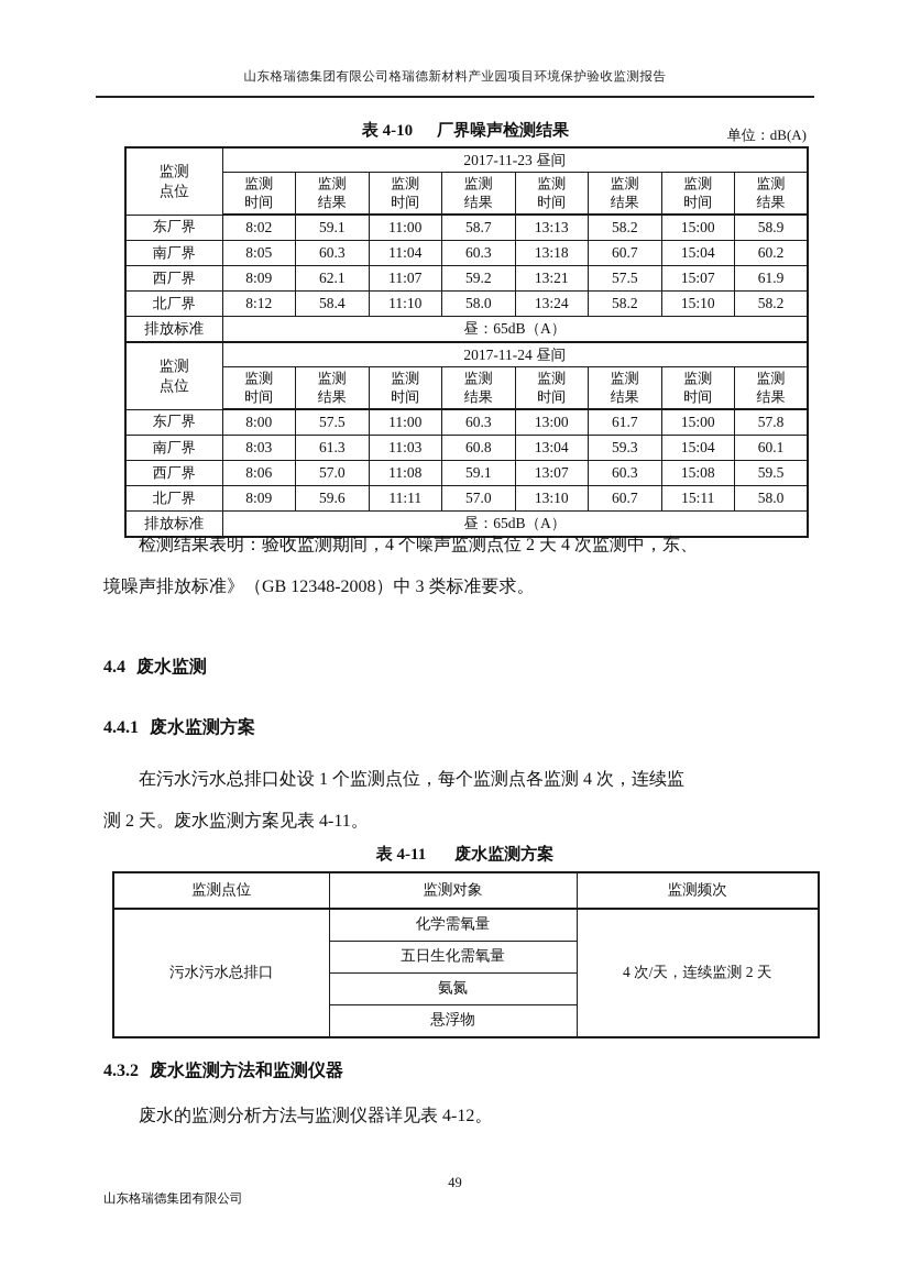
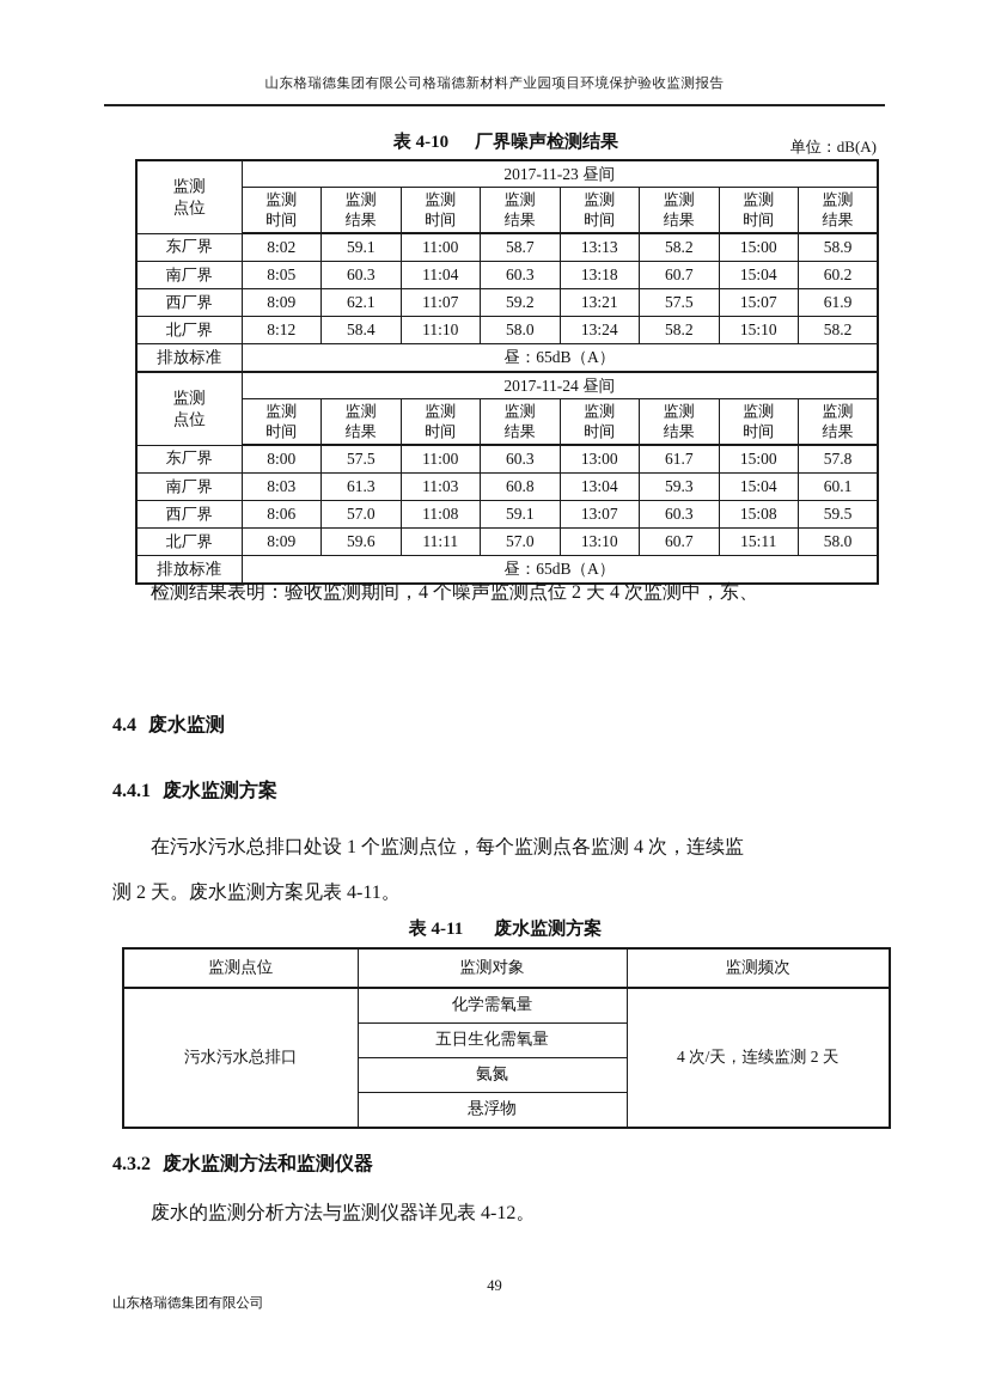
  山东格瑞德集团有限公司格瑞德新材料产业园项目环境保护验收监测报告
  表 4-10 厂界噪声检测结果
  单位：dB(A)
  监测点位	2017-11-23 昼间
  监测时间	监测结果	监测时间	监测结果	监测时间	监测结果	监测时间	监测结果
  东厂界	8:02	59.1	11:00	58.7	13:13	58.2	15:00	58.9
  南厂界	8:05	60.3	11:04	60.3	13:18	60.7	15:04	60.2
  西厂界	8:09	62.1	11:07	59.2	13:21	57.5	15:07	61.9
  北厂界	8:12	58.4	11:10	58.0	13:24	58.2	15:10	58.2
  排放标准	昼：65dB（A）
  监测点位	2017-11-24 昼间
  监测时间	监测结果	监测时间	监测结果	监测时间	监测结果	监测时间	监测结果
  东厂界	8:00	57.5	11:00	60.3	13:00	61.7	15:00	57.8
  南厂界	8:03	61.3	11:03	60.8	13:04	59.3	15:04	60.1
  西厂界	8:06	57.0	11:08	59.1	13:07	60.3	15:08	59.5
  北厂界	8:09	59.6	11:11	57.0	13:10	60.7	15:11	58.0
  排放标准	昼：65dB（A）
  检测结果表明：验收监测期间，4 个噪声监测点位 2 天 4 次监测中，东、
- 境噪声排放标准》（GB 12348-2008）中 3 类标准要求。
  4.4 废水监测
  4.4.1 废水监测方案
  在污水污水总排口处设 1 个监测点位，每个监测点各监测 4 次，连续监
  测 2 天。废水监测方案见表 4-11。
  表 4-11 废水监测方案
  监测点位	监测对象	监测频次
  污水污水总排口	化学需氧量	4 次/天，连续监测 2 天
  五日生化需氧量
  氨氮
  悬浮物
  4.3.2 废水监测方法和监测仪器
  废水的监测分析方法与监测仪器详见表 4-12。
  49
  山东格瑞德集团有限公司
